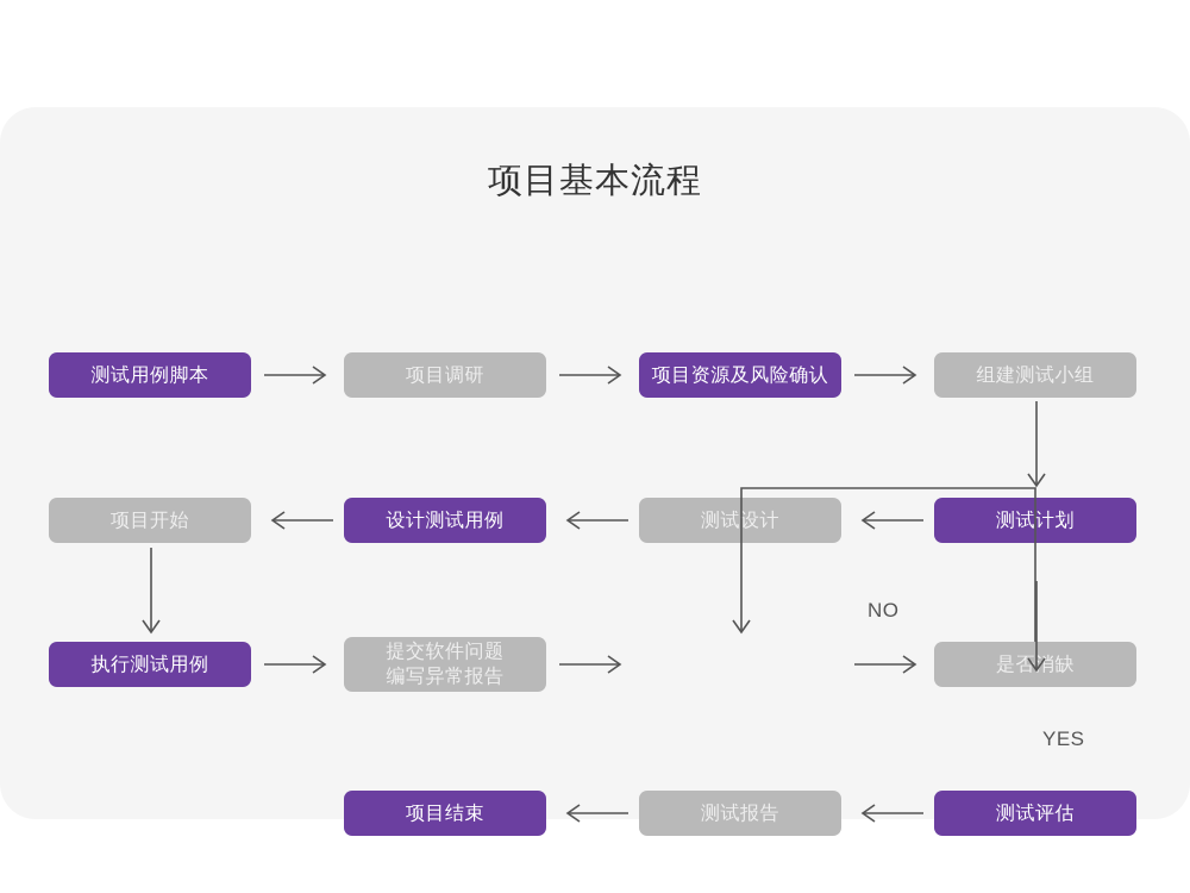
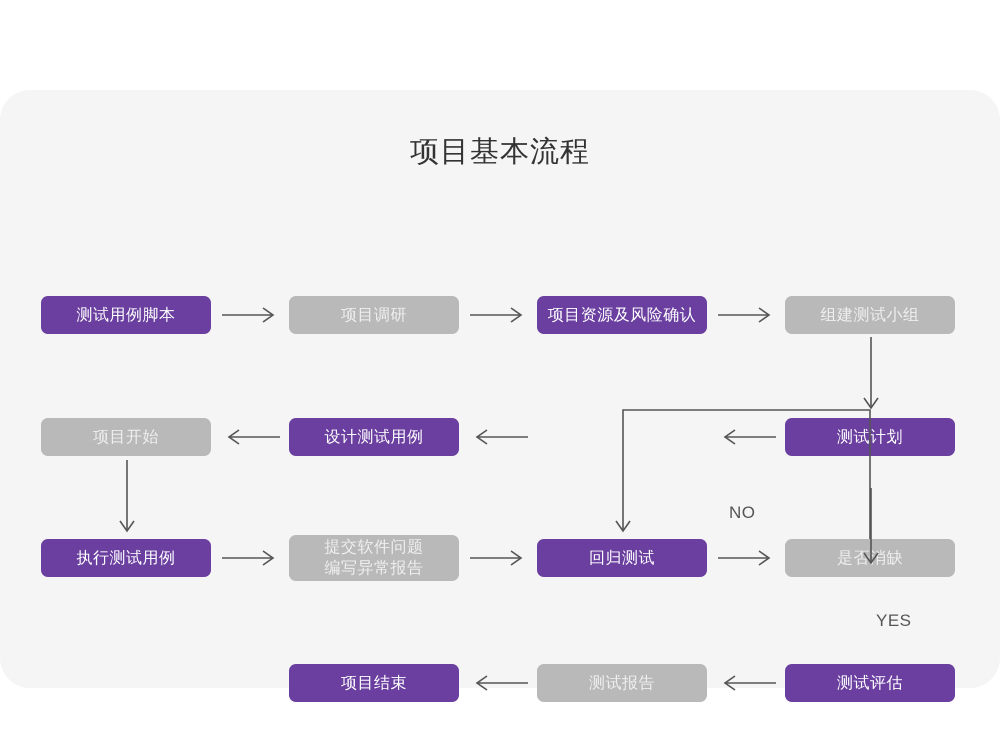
  项目基本流程
  测试用例脚本
  项目调研
  项目资源及风险确认
  组建测试小组
  项目开始
  设计测试用例
- 测试设计
  测试计划
  执行测试用例
  提交软件问题
  编写异常报告
+ 回归测试
  是否消缺
  项目结束
  测试报告
  测试评估
  NO
  YES
